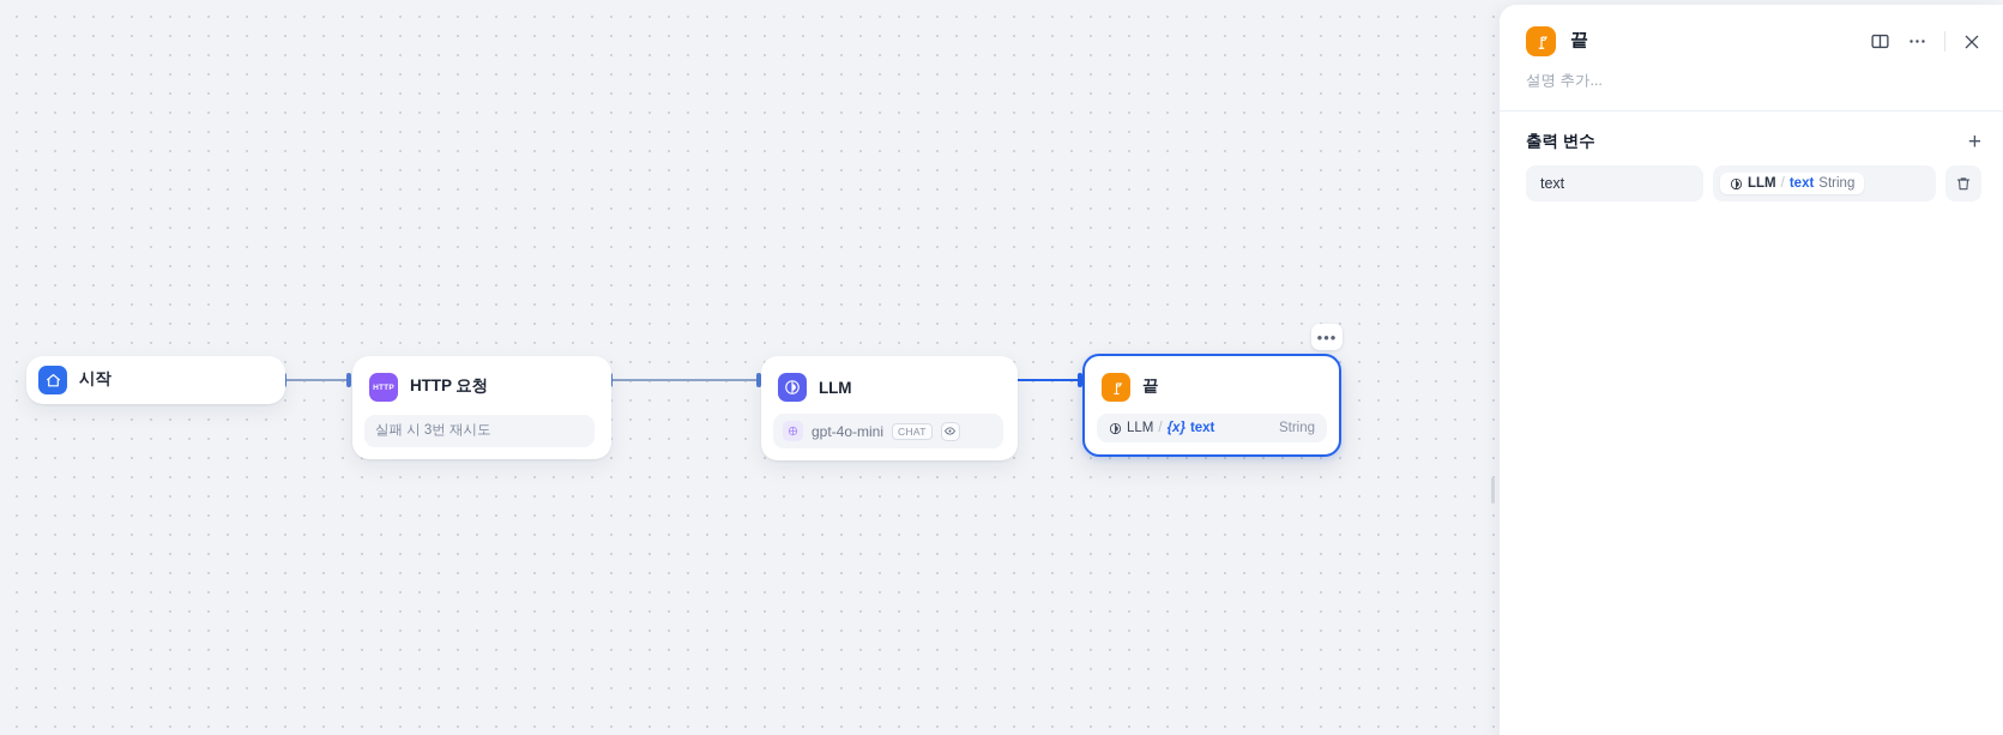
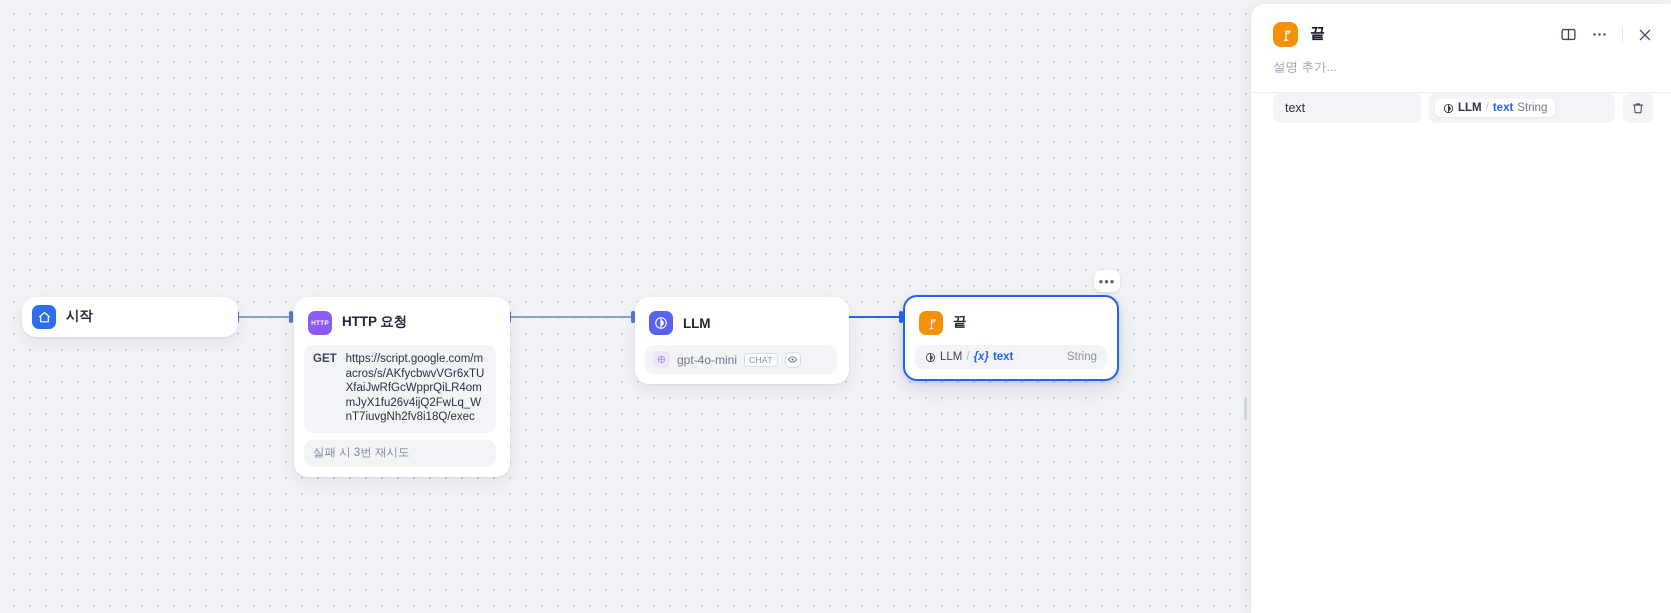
  시작
  HTTP 요청
+ GET
+ https://script.google.com/macros/s/AKfycbwvVGr6xTUXfaiJwRfGcWpprQiLR4ommJyX1fu26v4ijQ2FwLq_WnT7iuvgNh2fv8i18Q/exec
  실패 시 3번 재시도
  LLM
  gpt-4o-mini
  CHAT
  •••
  끝
  LLM
  /
  {x}
  text
  String
  끝
  설명 추가...
- 출력 변수
- +
  text
  LLM
  /
  text
  String
